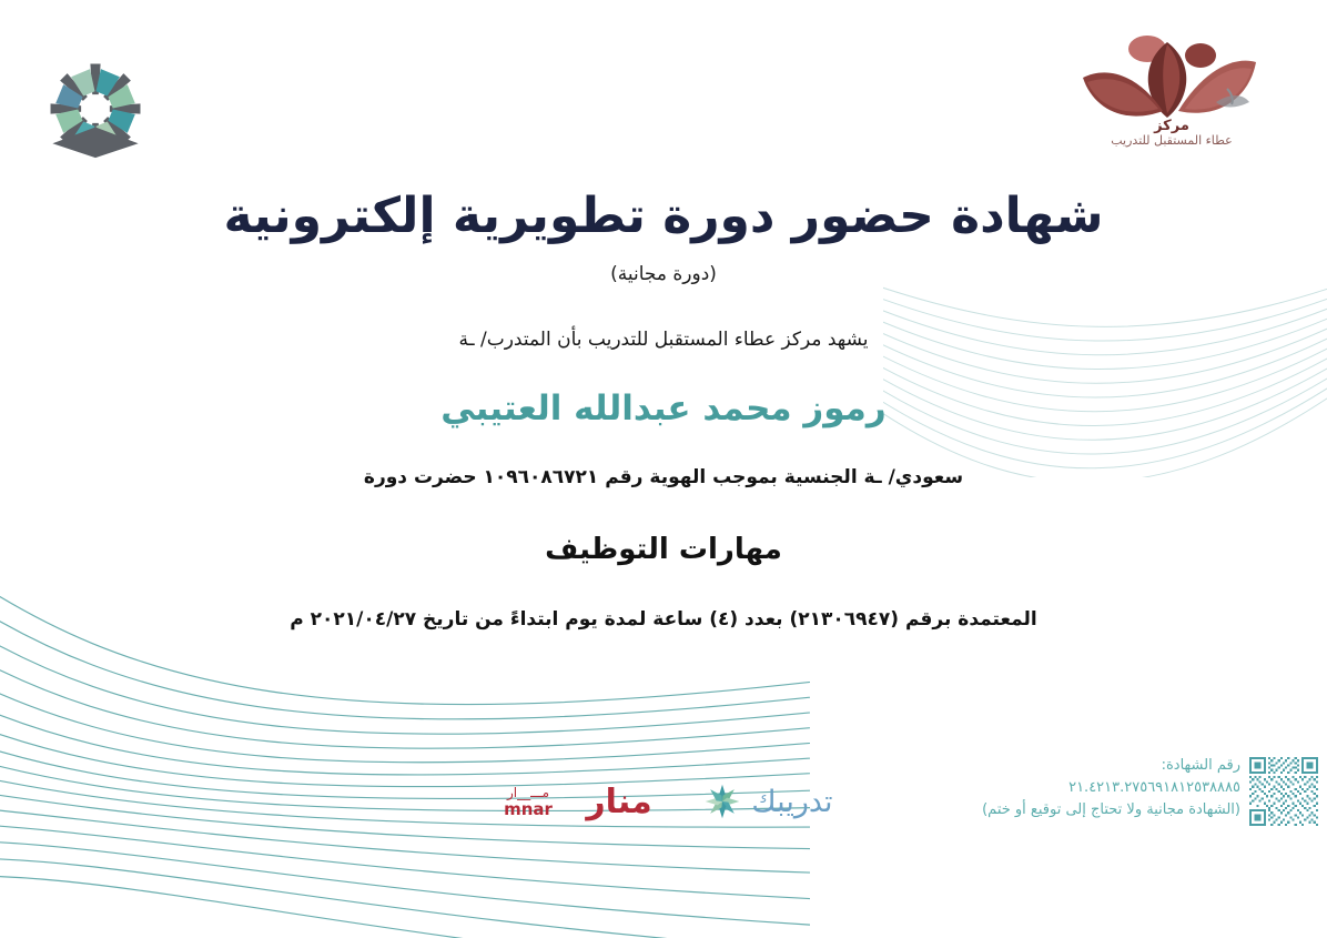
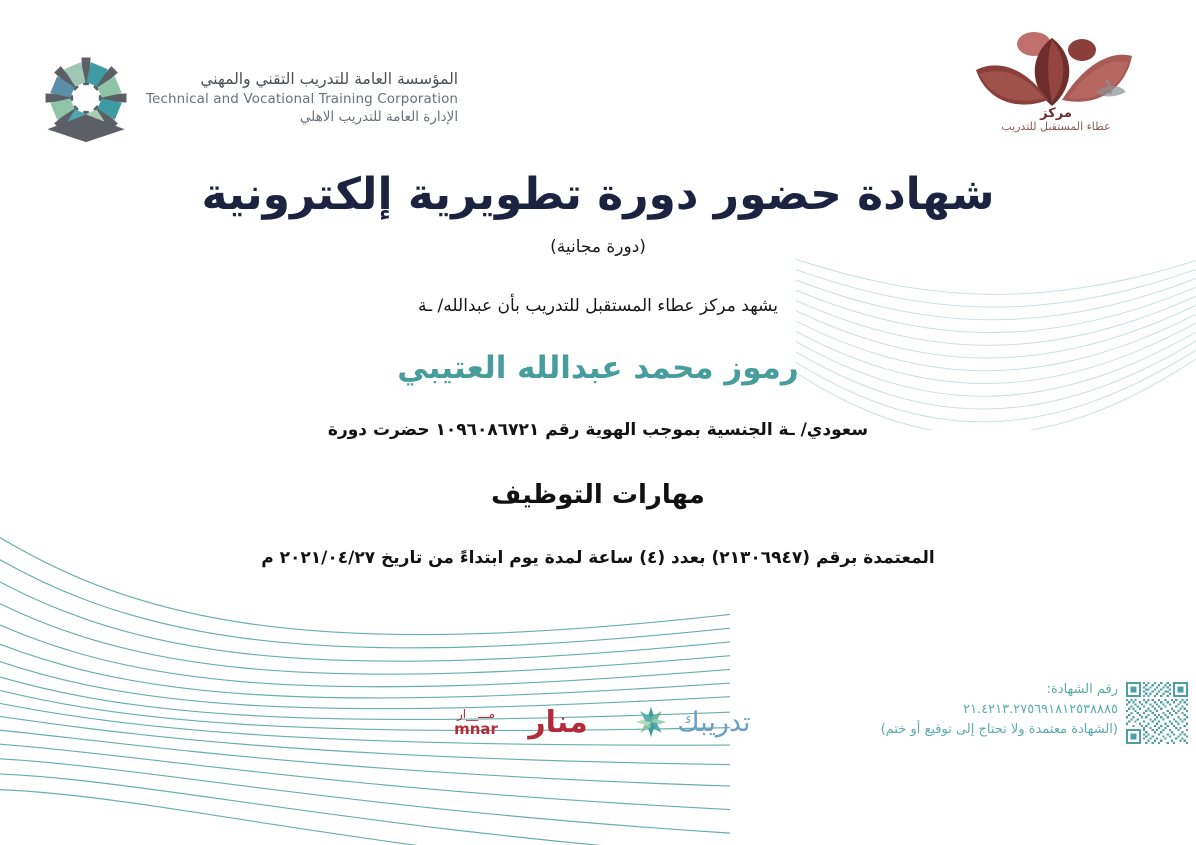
+ المؤسسة العامة للتدريب التقني والمهني
+ Technical and Vocational Training Corporation
+ الإدارة العامة للتدريب الاهلي
  مركز
  عطاء المستقبل للتدريب
  شهادة حضور دورة تطويرية إلكترونية
  (دورة مجانية)
- يشهد مركز عطاء المستقبل للتدريب بأن المتدرب/ ـة
+ يشهد مركز عطاء المستقبل للتدريب بأن عبدالله/ ـة
  رموز محمد عبدالله العتيبي
  سعودي/ ـة الجنسية بموجب الهوية رقم ١٠٩٦٠٨٦٧٢١ حضرت دورة
  مهارات التوظيف
  المعتمدة برقم (٢١٣٠٦٩٤٧) بعدد (٤) ساعة لمدة يوم ابتداءً من تاريخ ٢٠٢١/٠٤/٢٧ م
  رقم الشهادة:
  ٢١.٤٢١٣.٢٧٥٦٩١٨١٢٥٣٨٨٨٥
- (الشهادة مجانية ولا تحتاج إلى توقيع أو ختم)
+ (الشهادة معتمدة ولا تحتاج إلى توقيع أو ختم)
  تدريبك
  منار
  مـــ__ار
  mnar
